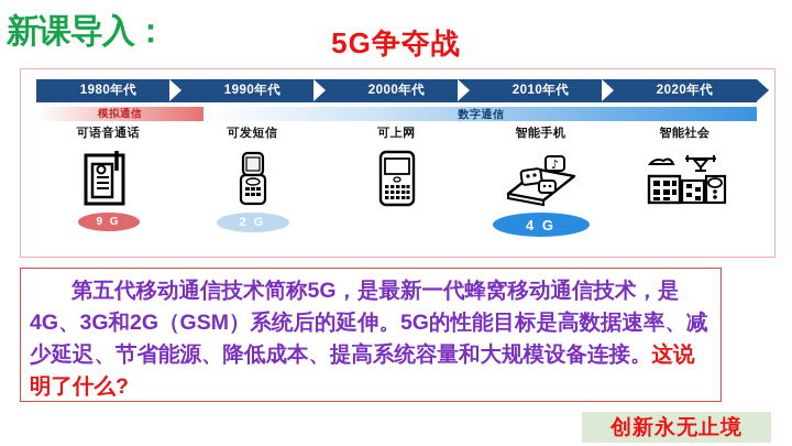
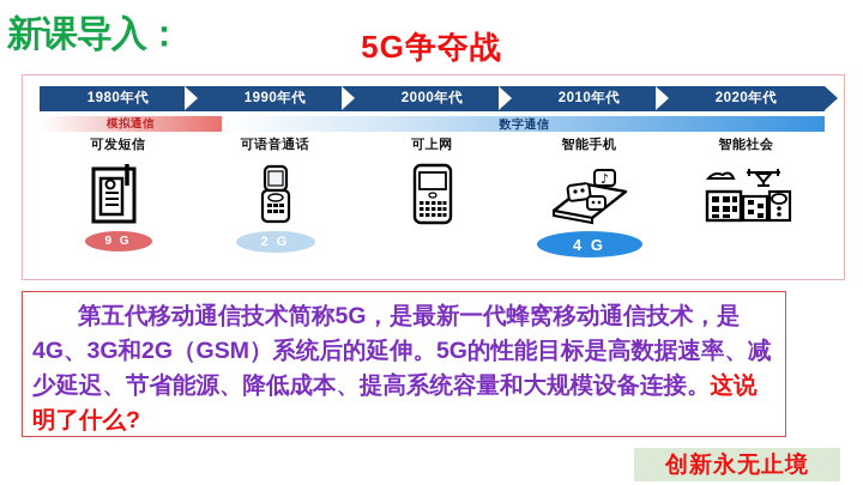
  新课导入：
  5G争夺战
  1980年代
  1990年代
  2000年代
  2010年代
  2020年代
  模拟通信
  数字通信
- 可语音通话
+ 可发短信
  9 G
- 可发短信
+ 可语音通话
  2 G
  可上网
  智能手机
  ♪
  4 G
  智能社会
  第五代移动通信技术简称5G，是最新一代蜂窝移动通信技术，是4G、3G和2G（GSM）系统后的延伸。5G的性能目标是高数据速率、减少延迟、节省能源、降低成本、提高系统容量和大规模设备连接。这说明了什么?
  创新永无止境
